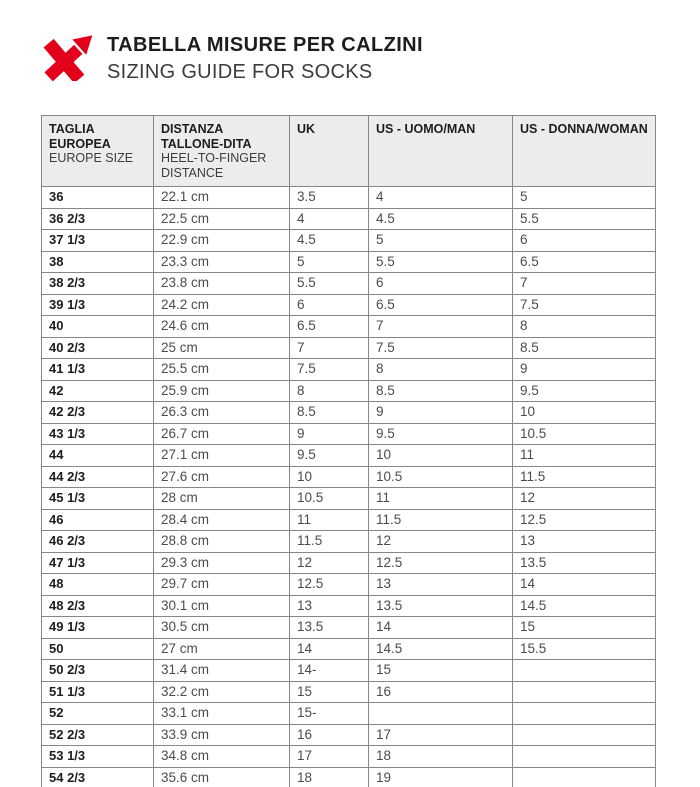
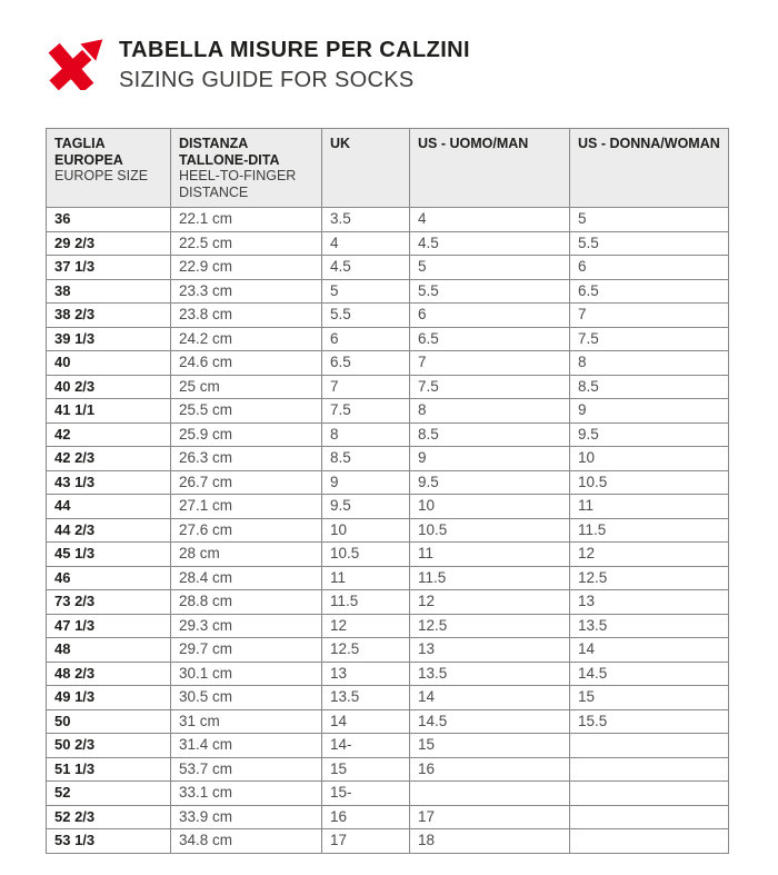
  TABELLA MISURE PER CALZINI
  SIZING GUIDE FOR SOCKS
  TAGLIA EUROPEA EUROPE SIZE	DISTANZA TALLONE-DITA HEEL-TO-FINGER DISTANCE	UK	US - UOMO/MAN	US - DONNA/WOMAN
  36	22.1 cm	3.5	4	5
- 36 2/3	22.5 cm	4	4.5	5.5
+ 29 2/3	22.5 cm	4	4.5	5.5
  37 1/3	22.9 cm	4.5	5	6
  38	23.3 cm	5	5.5	6.5
  38 2/3	23.8 cm	5.5	6	7
  39 1/3	24.2 cm	6	6.5	7.5
  40	24.6 cm	6.5	7	8
  40 2/3	25 cm	7	7.5	8.5
- 41 1/3	25.5 cm	7.5	8	9
+ 41 1/1	25.5 cm	7.5	8	9
  42	25.9 cm	8	8.5	9.5
  42 2/3	26.3 cm	8.5	9	10
  43 1/3	26.7 cm	9	9.5	10.5
  44	27.1 cm	9.5	10	11
  44 2/3	27.6 cm	10	10.5	11.5
  45 1/3	28 cm	10.5	11	12
  46	28.4 cm	11	11.5	12.5
- 46 2/3	28.8 cm	11.5	12	13
+ 73 2/3	28.8 cm	11.5	12	13
  47 1/3	29.3 cm	12	12.5	13.5
  48	29.7 cm	12.5	13	14
  48 2/3	30.1 cm	13	13.5	14.5
  49 1/3	30.5 cm	13.5	14	15
- 50	27 cm	14	14.5	15.5
+ 50	31 cm	14	14.5	15.5
  50 2/3	31.4 cm	14-	15
- 51 1/3	32.2 cm	15	16
+ 51 1/3	53.7 cm	15	16
  52	33.1 cm	15-
  52 2/3	33.9 cm	16	17
  53 1/3	34.8 cm	17	18
- 54 2/3	35.6 cm	18	19
